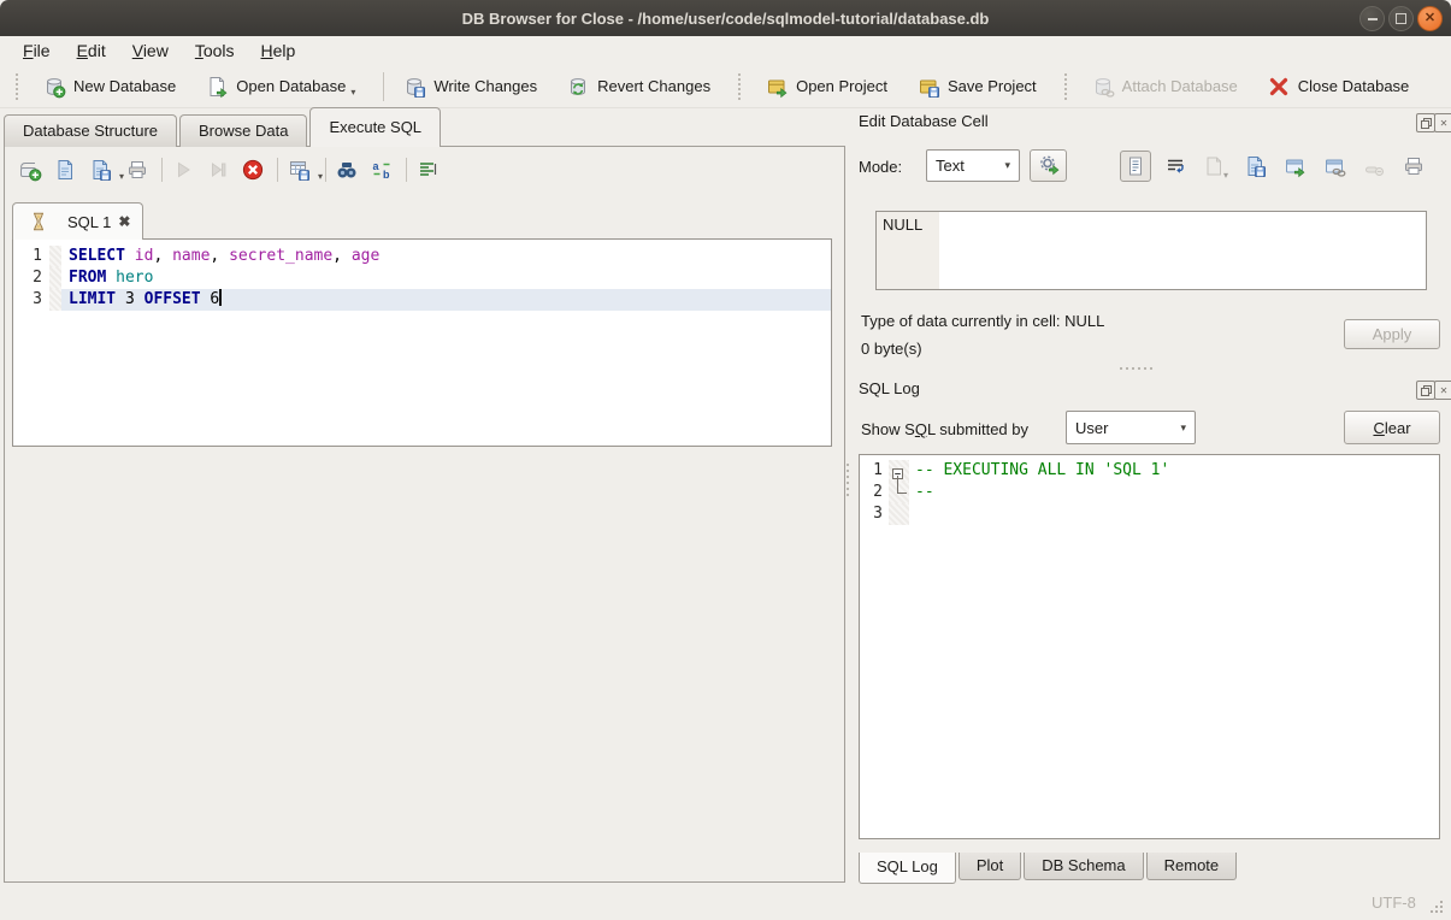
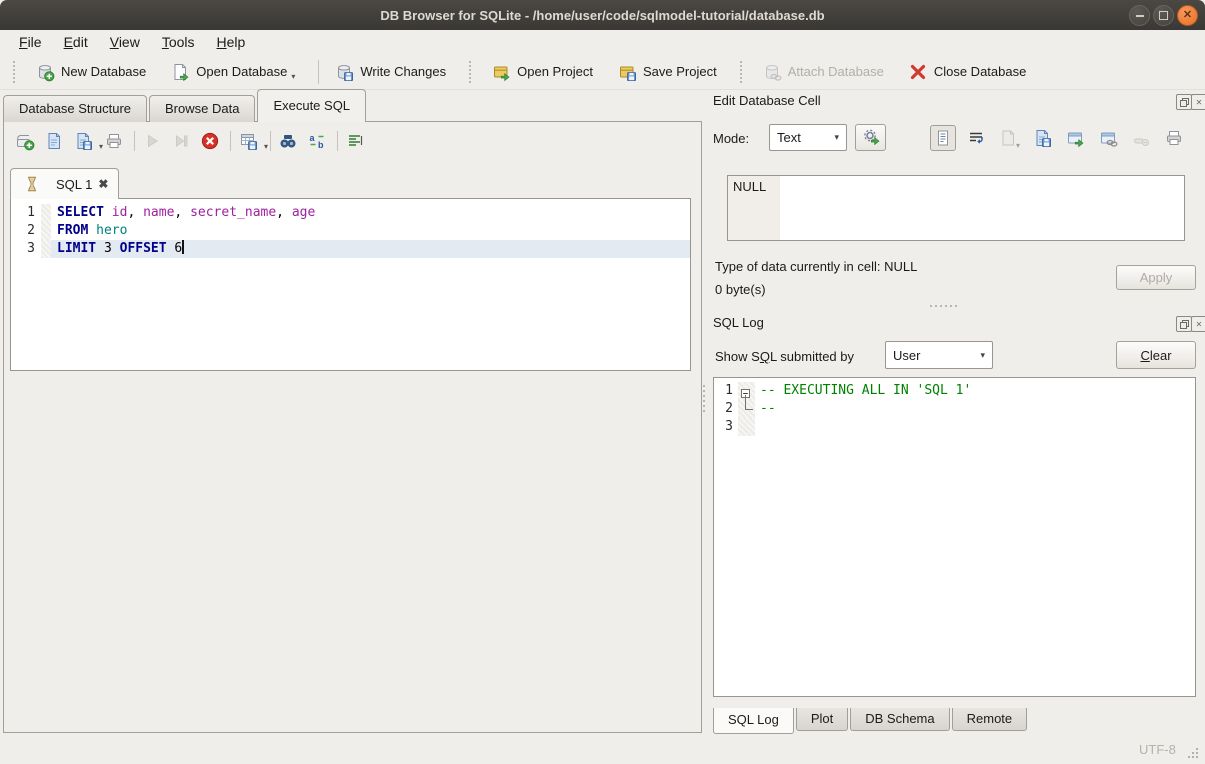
- DB Browser for Close - /home/user/code/sqlmodel-tutorial/database.db
+ DB Browser for SQLite - /home/user/code/sqlmodel-tutorial/database.db
  ✕
  File
  Edit
  View
  Tools
  Help
  New Database
  Open Database
  ▾
  Write Changes
- Revert Changes
  Open Project
  Save Project
  Attach Database
  Close Database
  Database Structure
  Browse Data
  Execute SQL
  ▾
  ▾
  a
  b
  SQL 1
  ✖
  1
  SELECT id, name, secret_name, age
  2
  FROM hero
  3
  LIMIT 3 OFFSET 6
  Edit Database Cell
  ✕
  Mode:
  Text
  ▾
  ▾
  NULL
  Type of data currently in cell: NULL
  0 byte(s)
  Apply
  SQL Log
  ✕
  Show SQL submitted by
  User
  ▾
  C
  lear
  1
  -- EXECUTING ALL IN 'SQL 1'
  2
  --
  3
  SQL Log
  Plot
  DB Schema
  Remote
  UTF-8
